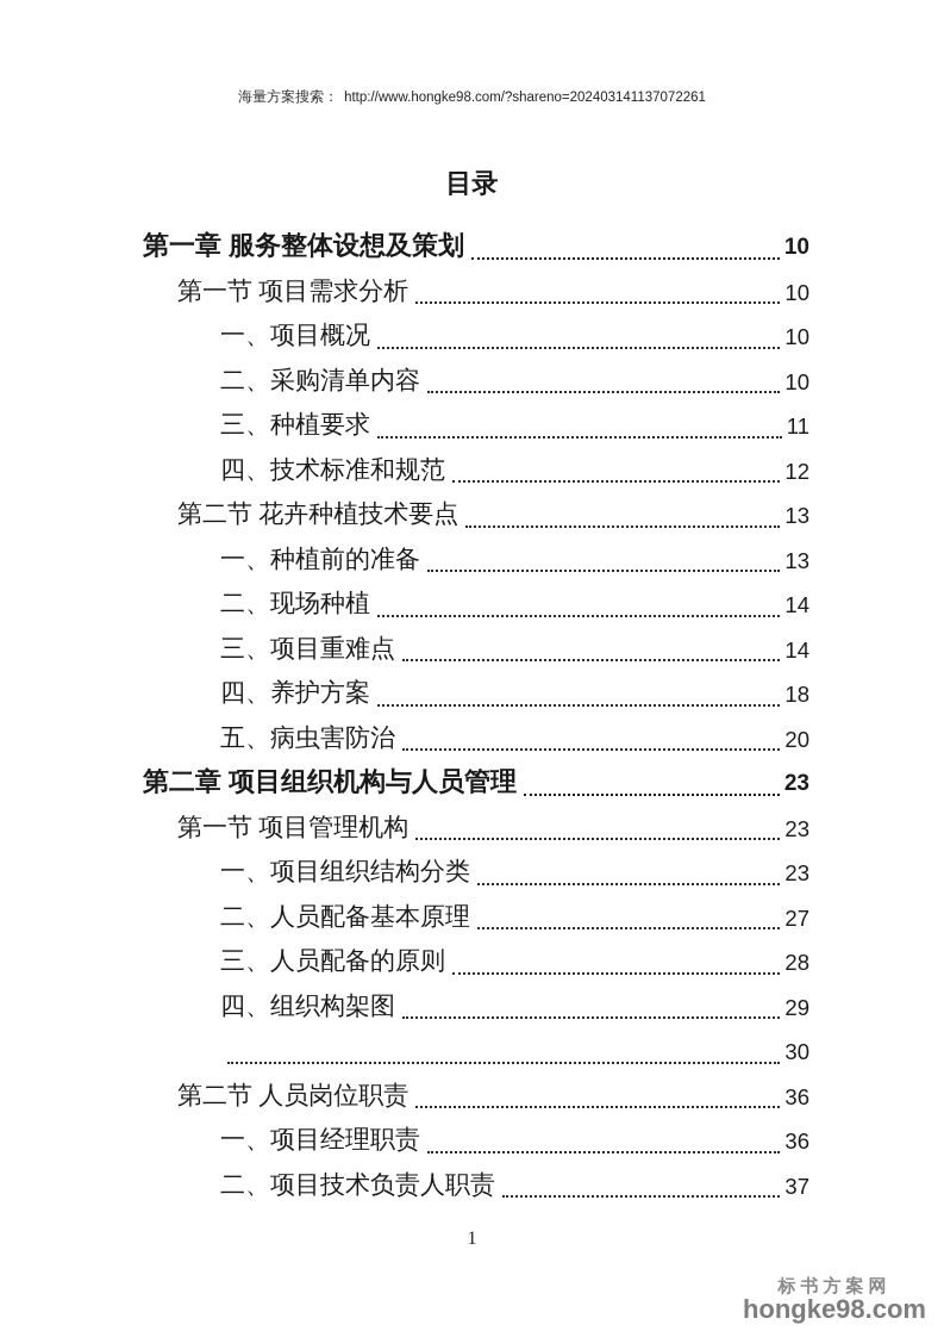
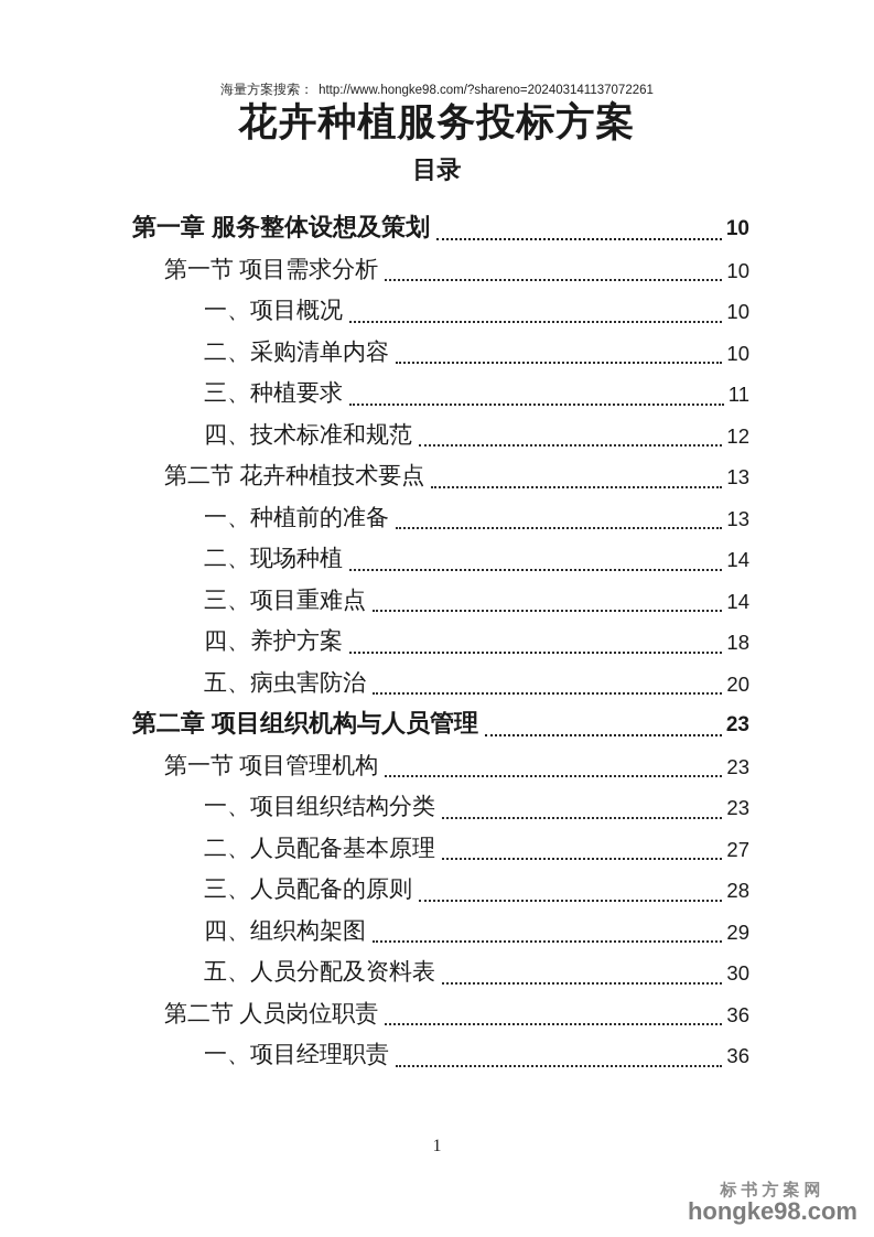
  海量方案搜索： http://www.hongke98.com/?shareno=202403141137072261
+ 花卉种植服务投标方案
  目录
  第一章 服务整体设想及策划
  10
  第一节 项目需求分析
  10
  一、项目概况
  10
  二、采购清单内容
  10
  三、种植要求
  11
  四、技术标准和规范
  12
  第二节 花卉种植技术要点
  13
  一、种植前的准备
  13
  二、现场种植
  14
  三、项目重难点
  14
  四、养护方案
  18
  五、病虫害防治
  20
  第二章 项目组织机构与人员管理
  23
  第一节 项目管理机构
  23
  一、项目组织结构分类
  23
  二、人员配备基本原理
  27
  三、人员配备的原则
  28
  四、组织构架图
  29
+ 五、人员分配及资料表
  30
  第二节 人员岗位职责
  36
  一、项目经理职责
  36
- 二、项目技术负责人职责
- 37
  1
  标书方案网
  hongke98.com
